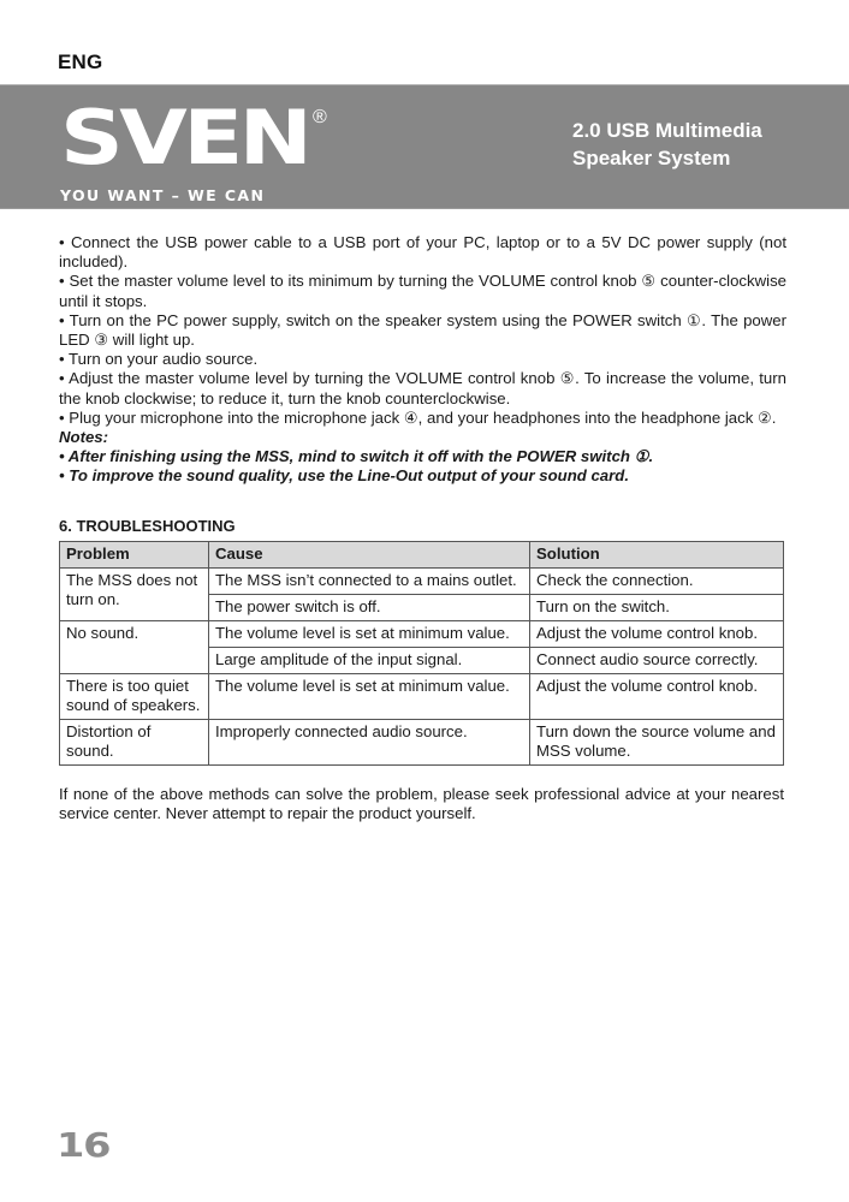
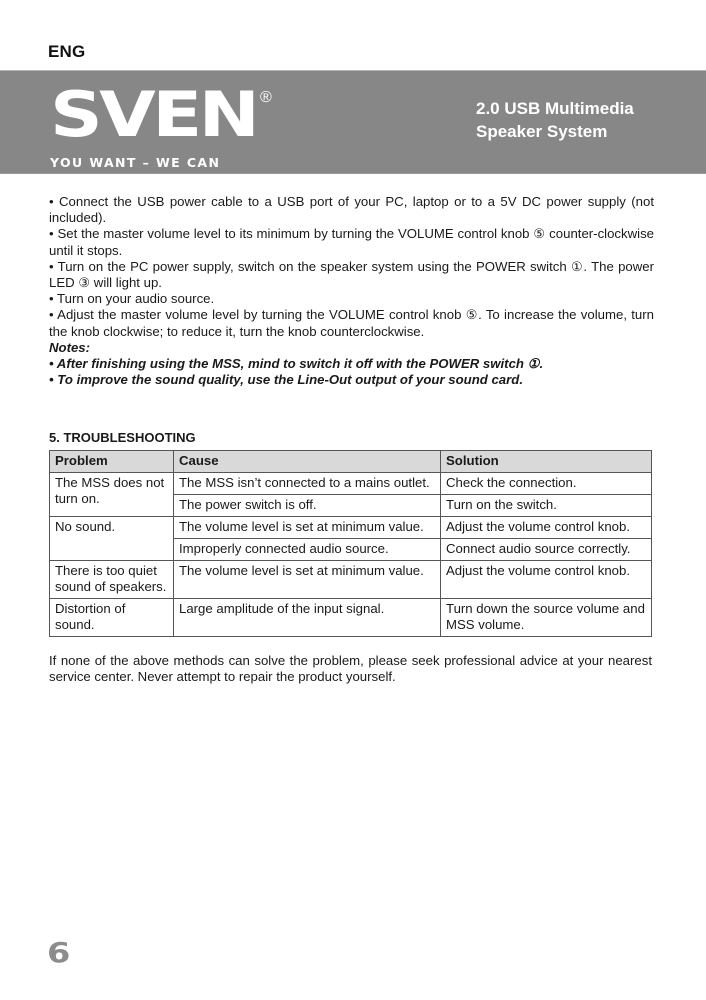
  ENG
  SVEN
  ®
  YOU WANT – WE CAN
  2.0 USB Multimedia
  Speaker System
  • Connect the USB power cable to a USB port of your PC, laptop or to a 5V DC power supply (not included).
  • Set the master volume level to its minimum by turning the VOLUME control knob ⑤ counter-clockwise until it stops.
  • Turn on the PC power supply, switch on the speaker system using the POWER switch ①. The power LED ③ will light up.
  • Turn on your audio source.
  • Adjust the master volume level by turning the VOLUME control knob ⑤. To increase the volume, turn the knob clockwise; to reduce it, turn the knob counterclockwise.
- • Plug your microphone into the microphone jack ④, and your headphones into the headphone jack ②.
  Notes:
  • After finishing using the MSS, mind to switch it off with the POWER switch ①.
  • To improve the sound quality, use the Line-Out output of your sound card.
- 6. TROUBLESHOOTING
+ 5. TROUBLESHOOTING
  Problem	Cause	Solution
  The MSS does not turn on.	The MSS isn’t connected to a mains outlet.	Check the connection.
  The power switch is off.	Turn on the switch.
  No sound.	The volume level is set at minimum value.	Adjust the volume control knob.
- Large amplitude of the input signal.	Connect audio source correctly.
+ Improperly connected audio source.	Connect audio source correctly.
  There is too quiet sound of speakers.	The volume level is set at minimum value.	Adjust the volume control knob.
- Distortion of sound.	Improperly connected audio source.	Turn down the source volume and MSS volume.
+ Distortion of sound.	Large amplitude of the input signal.	Turn down the source volume and MSS volume.
  If none of the above methods can solve the problem, please seek professional advice at your nearest service center. Never attempt to repair the product yourself.
- 16
+ 6
